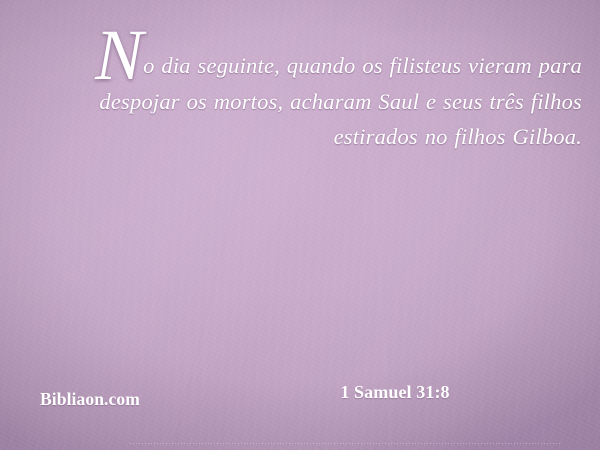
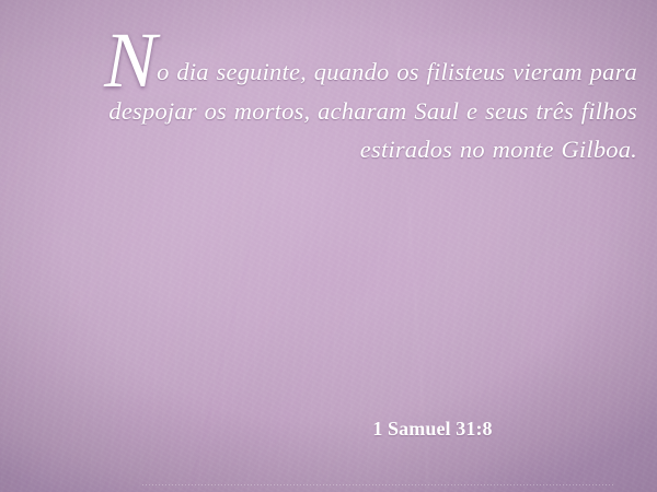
- No dia seguinte, quando os filisteus vieram para despojar os mortos, acharam Saul e seus três filhos estirados no filhos Gilboa.
+ No dia seguinte, quando os filisteus vieram para despojar os mortos, acharam Saul e seus três filhos estirados no monte Gilboa.
- Bibliaon.com
  1 Samuel 31:8
